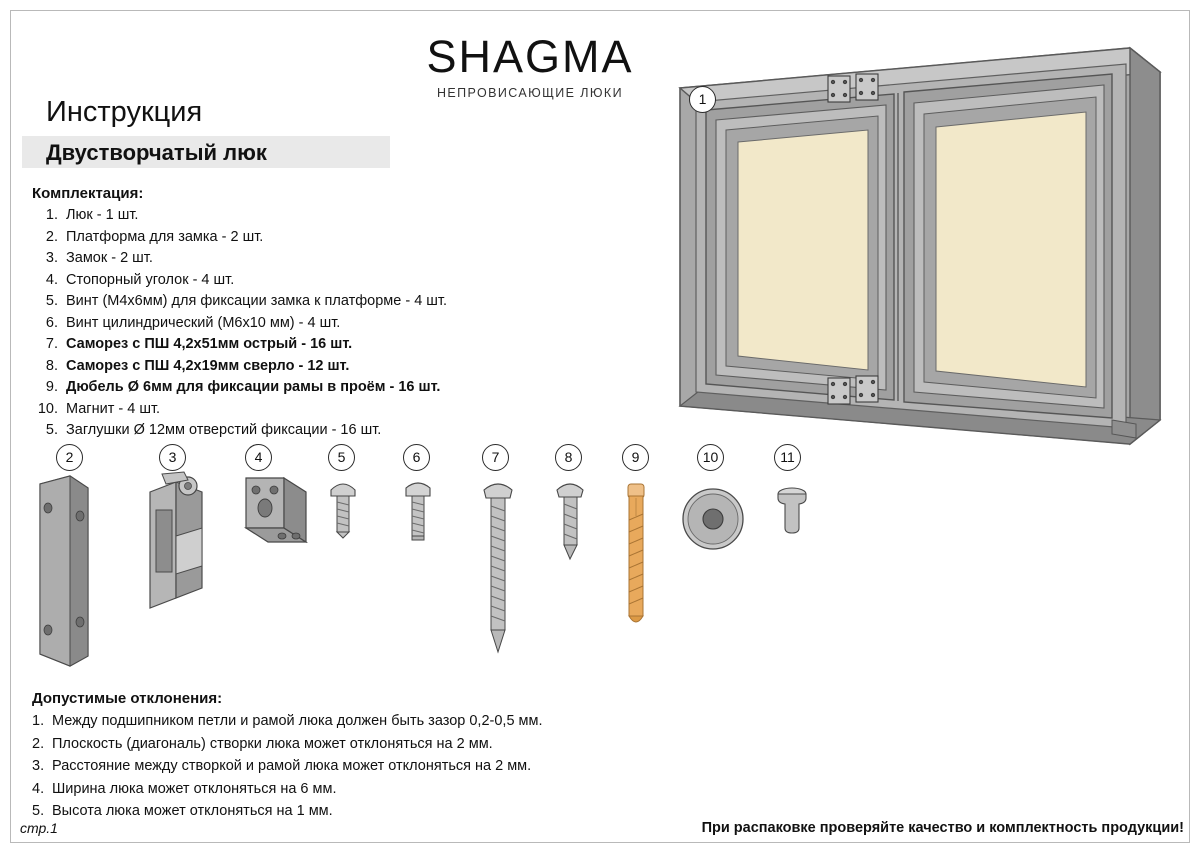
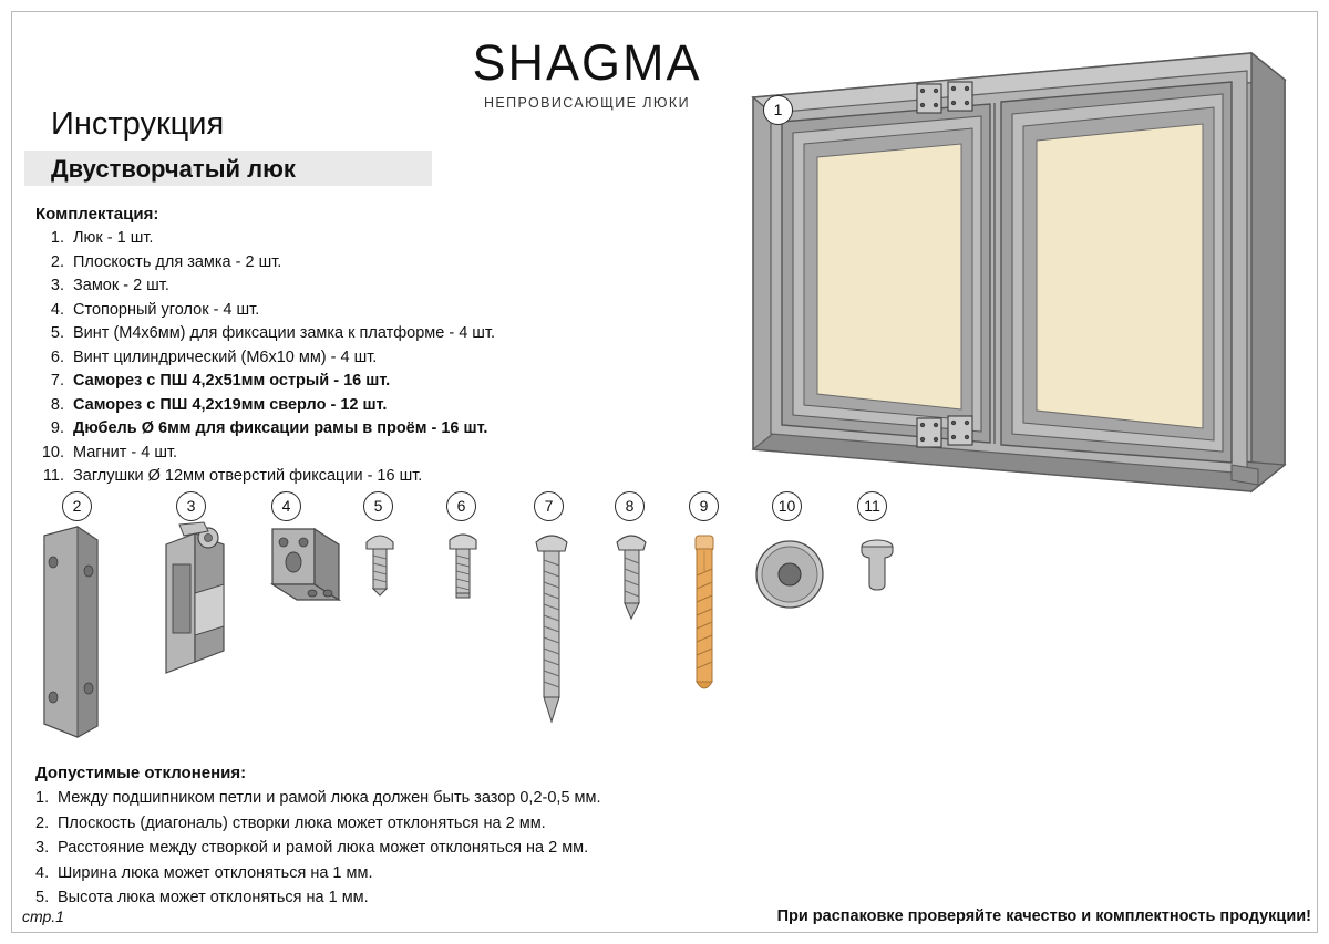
  SHAGMA
  НЕПРОВИСАЮЩИЕ ЛЮКИ
  Инструкция
  Двустворчатый люк
  Комплектация:
  1. Люк - 1 шт.
- 2. Платформа для замка - 2 шт.
+ 2. Плоскость для замка - 2 шт.
  3. Замок - 2 шт.
  4. Стопорный уголок - 4 шт.
  5. Винт (М4х6мм) для фиксации замка к платформе - 4 шт.
  6. Винт цилиндрический (М6х10 мм) - 4 шт.
  7. Саморез с ПШ 4,2х51мм острый - 16 шт.
  8. Саморез с ПШ 4,2х19мм сверло - 12 шт.
  9. Дюбель Ø 6мм для фиксации рамы в проём - 16 шт.
  10. Магнит - 4 шт.
- 5. Заглушки Ø 12мм отверстий фиксации - 16 шт.
+ 11. Заглушки Ø 12мм отверстий фиксации - 16 шт.
  Допустимые отклонения:
  1. Между подшипником петли и рамой люка должен быть зазор 0,2-0,5 мм.
  2. Плоскость (диагональ) створки люка может отклоняться на 2 мм.
  3. Расстояние между створкой и рамой люка может отклоняться на 2 мм.
- 4. Ширина люка может отклоняться на 6 мм.
+ 4. Ширина люка может отклоняться на 1 мм.
  5. Высота люка может отклоняться на 1 мм.
  стр.1
  При распаковке проверяйте качество и комплектность продукции!
  1
  2
  3
  4
  5
  6
  7
  8
  9
  10
  11
